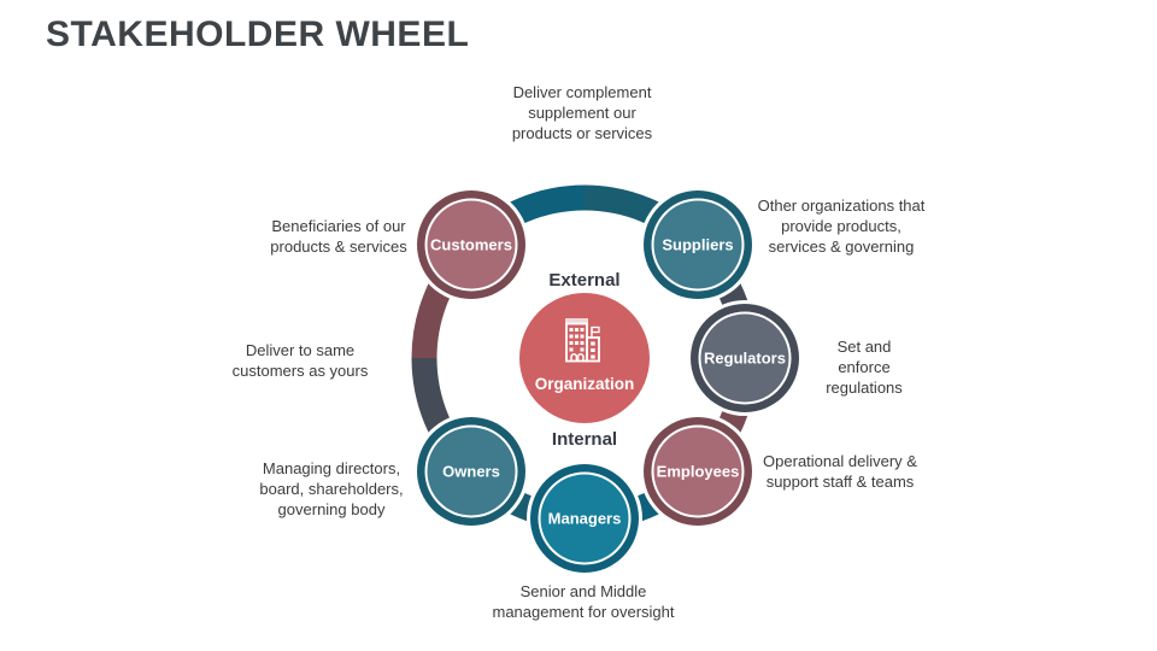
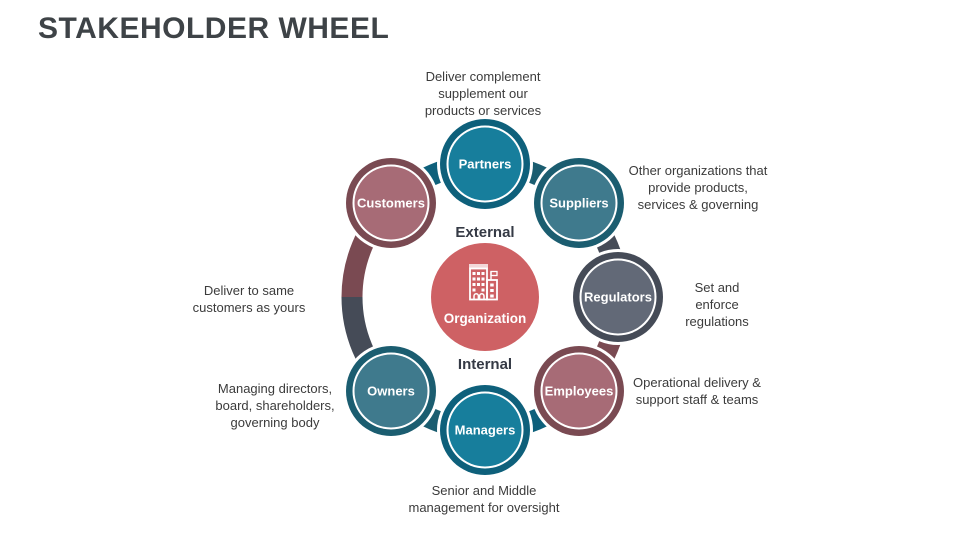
  STAKEHOLDER WHEEL
+ Partners
  Suppliers
  Regulators
  Employees
  Managers
  Owners
  Customers
  External
  Internal
  Organization
  Deliver complement supplement our products or services
  Other organizations that provide products, services & governing
  Set and enforce regulations
  Operational delivery & support staff & teams
  Senior and Middle management for oversight
  Managing directors, board, shareholders, governing body
  Deliver to same customers as yours
- Beneficiaries of our products & services
